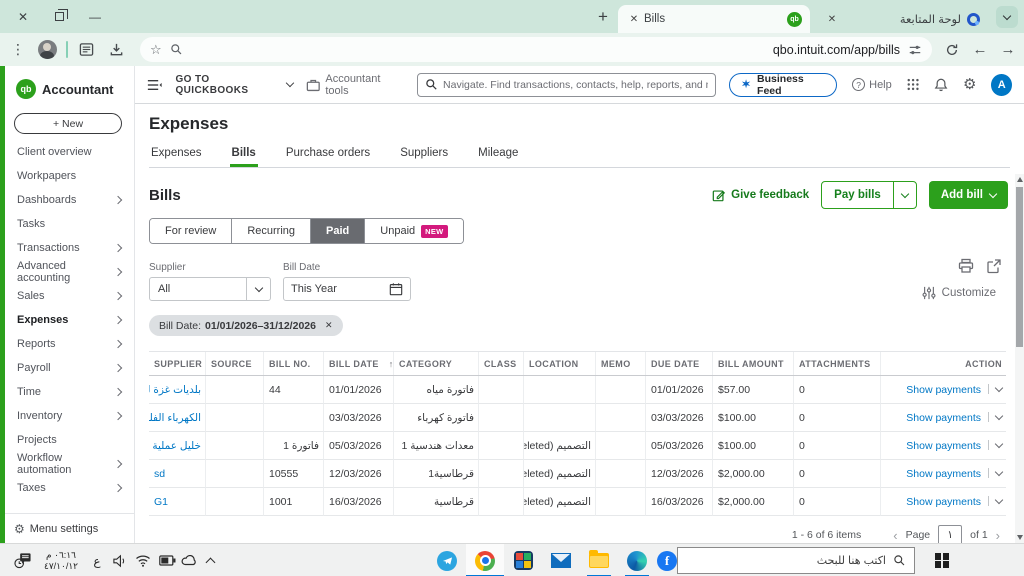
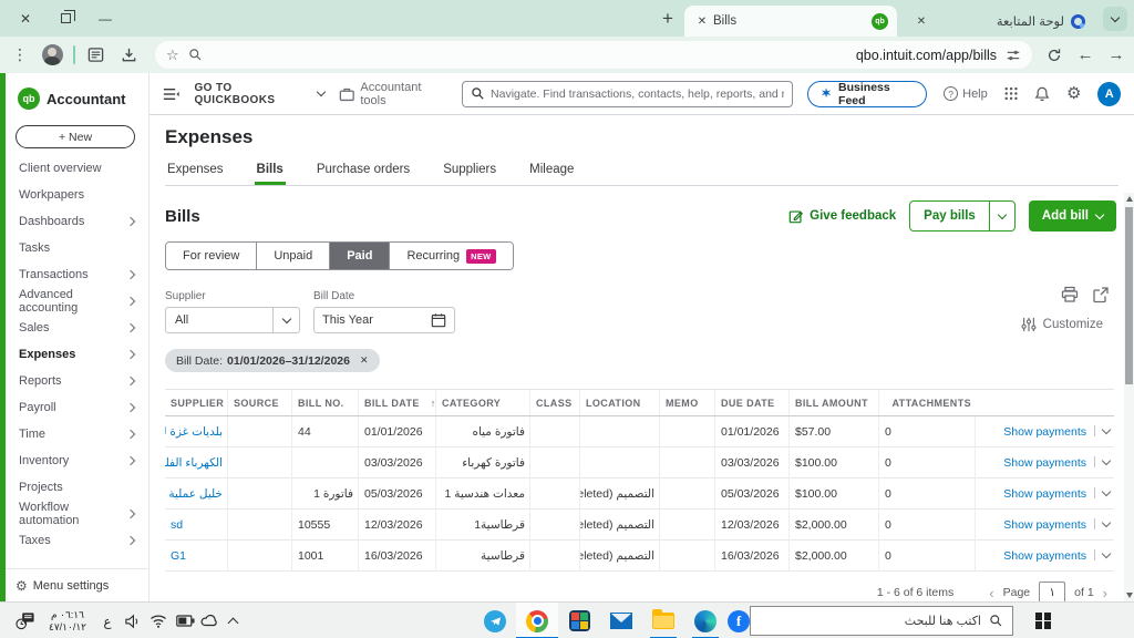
  ✕
  —
  +
  ✕
  Bills
  ✕
  لوحة المتابعة
  ⋮
  ☆
  qbo.intuit.com/app/bills
  ←
  →
  qb
  Accountant
  + New
  Client overview
  Workpapers
  Dashboards
  Tasks
  Transactions
  Advanced accounting
  Sales
  Expenses
  Reports
  Payroll
  Time
  Inventory
  Projects
  Workflow automation
  Taxes
  ⚙
  Menu settings
  GO TO QUICKBOOKS
  Accountant tools
  Navigate. Find transactions, contacts, help, reports, and
  Business Feed
  ?
  Help
  ⚙
  A
  Expenses
  Expenses
  Bills
  Purchase orders
  Suppliers
  Mileage
  Bills
  Give feedback
  Pay bills
  Add bill
  For review
- Recurring
+ Unpaid
  Paid
- Unpaid
+ Recurring
  NEW
  Supplier
  All
  Bill Date
  This Year
  Customize
  Bill Date:
  01/01/2026–31/12/2026
  ✕
  SUPPLIER
  SOURCE
  BILL NO.
  BILL DATE ↑
  CATEGORY
  CLASS
  LOCATION
  MEMO
  DUE DATE
  BILL AMOUNT
  ATTACHMENTS
- ACTION
  44
  01/01/2026
  فاتورة مياه
  01/01/2026
  $57.00
  0
  Show payments
  03/03/2026
  فاتورة كهرباء
  03/03/2026
  $100.00
  0
  Show payments
  فاتورة 1
  05/03/2026
  معدات هندسية 1
  التصميم (eleted
  05/03/2026
  $100.00
  0
  Show payments
  sd
  10555
  12/03/2026
  قرطاسية1
  التصميم (eleted
  12/03/2026
  $2,000.00
  0
  Show payments
  G1
  1001
  16/03/2026
  قرطاسية
  التصميم (eleted
  16/03/2026
  $2,000.00
  0
  Show payments
  1 - 6 of 6 items
  ‹
  Page
  ١
  of 1
  ›
  ٠٦:١٦ م
  ٤٧/١٠/١٢
  ع
  f
